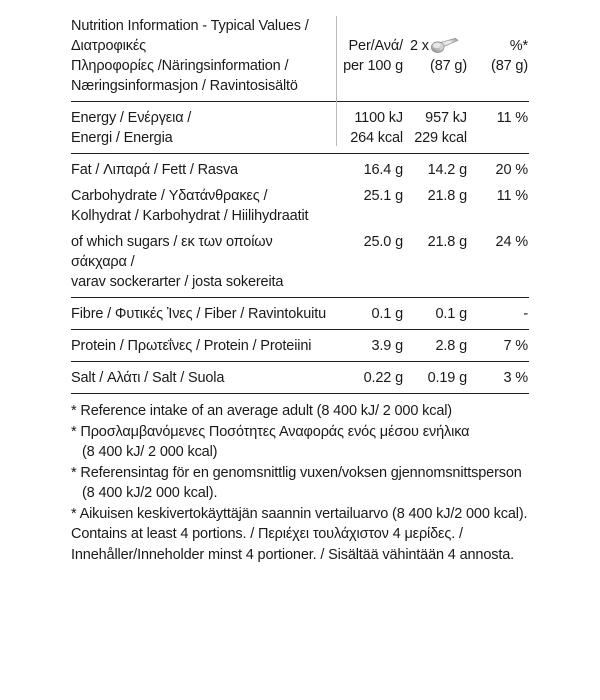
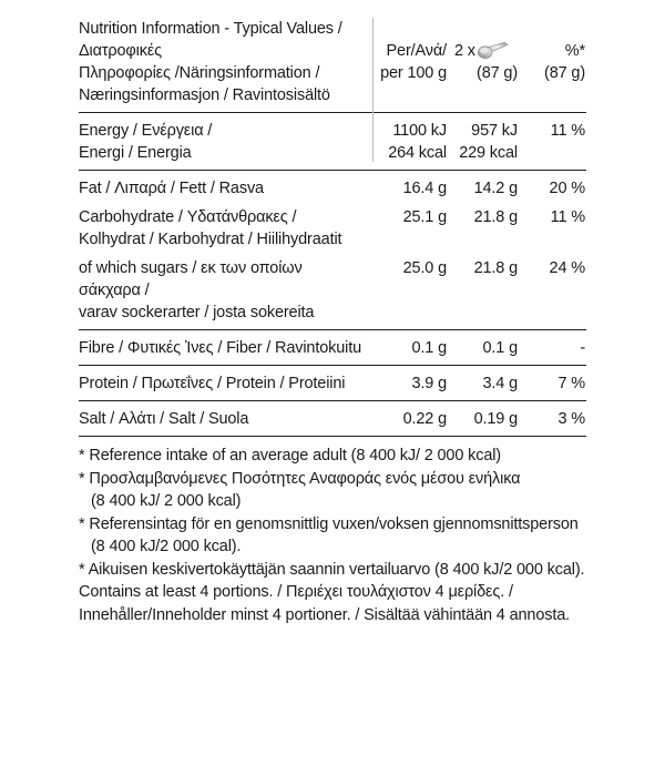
  Nutrition Information - Typical Values / ΔιατροφικέςΠληροφορίες /Näringsinformation /Næringsinformasjon / Ravintosisältö	Per/Ανά/per 100 g	2 x(87 g)	%*(87 g)
  Energy / Ενέργεια /Energi / Energia	1100 kJ264 kcal	957 kJ229 kcal	11 %
  Fat / Λιπαρά / Fett / Rasva	16.4 g	14.2 g	20 %
  Carbohydrate / Υδατάνθρακες /Kolhydrat / Karbohydrat / Hiilihydraatit	25.1 g	21.8 g	11 %
  of which sugars / εκ των οποίων σάκχαρα /varav sockerarter / josta sokereita	25.0 g	21.8 g	24 %
  Fibre / Φυτικές Ἰνες / Fiber / Ravintokuitu	0.1 g	0.1 g	-
- Protein / Πρωτεΐνες / Protein / Proteiini	3.9 g	2.8 g	7 %
+ Protein / Πρωτεΐνες / Protein / Proteiini	3.9 g	3.4 g	7 %
  Salt / Αλάτι / Salt / Suola	0.22 g	0.19 g	3 %
  * Reference intake of an average adult (8 400 kJ/ 2 000 kcal)
  * Προσλαμβανόμενες Ποσότητες Αναφοράς ενός μέσου ενήλικα
  (8 400 kJ/ 2 000 kcal)
  * Referensintag för en genomsnittlig vuxen/voksen gjennomsnittsperson
  (8 400 kJ/2 000 kcal).
  * Aikuisen keskivertokäyttäjän saannin vertailuarvo (8 400 kJ/2 000 kcal).
  Contains at least 4 portions. / Περιέχει τουλάχιστον 4 μερίδες. /
  Innehåller/Inneholder minst 4 portioner. / Sisältää vähintään 4 annosta.
